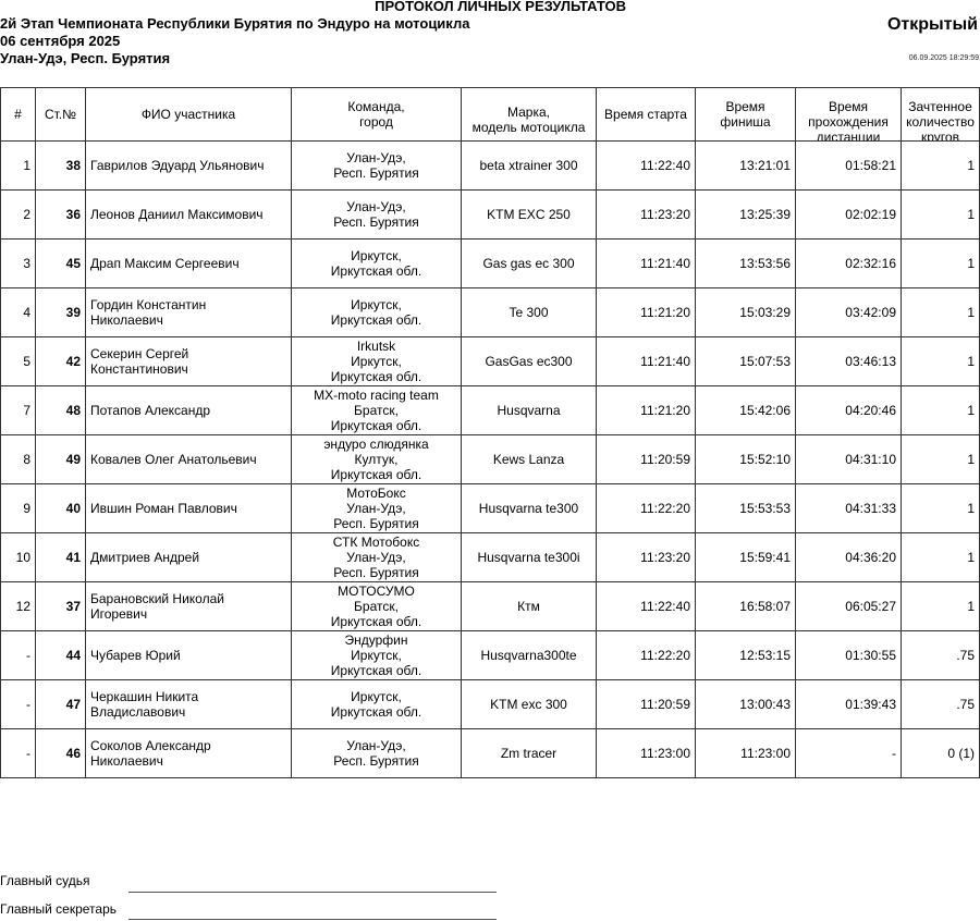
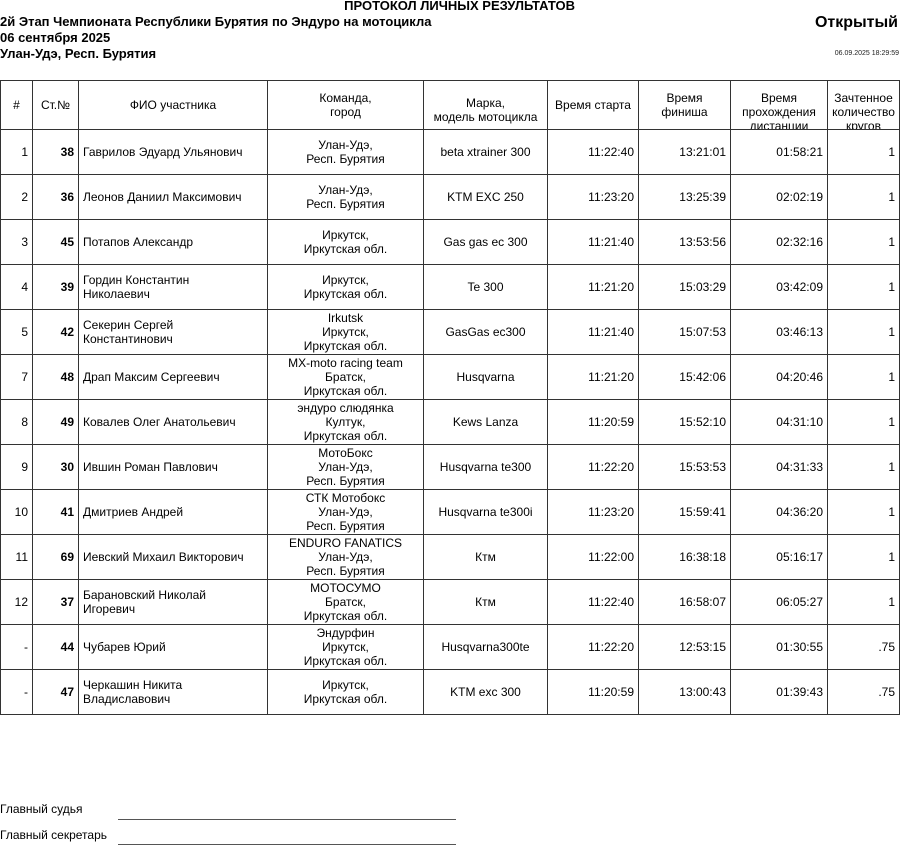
  ПРОТОКОЛ ЛИЧНЫХ РЕЗУЛЬТАТОВ
  2й Этап Чемпионата Республики Бурятия по Эндуро на мотоцикла
  06 сентября 2025
  Улан-Удэ, Респ. Бурятия
  Открытый
  #	Ст.№	ФИО участника	Команда, город	Марка, модель мотоцикла	Время старта	Время финиша	Время прохождения дистанции	Зачтенное количество кругов
  1	38	Гаврилов Эдуард Ульянович	Улан-Удэ, Респ. Бурятия	beta xtrainer 300	11:22:40	13:21:01	01:58:21	1
  2	36	Леонов Даниил Максимович	Улан-Удэ, Респ. Бурятия	KTM EXC 250	11:23:20	13:25:39	02:02:19	1
- 3	45	Драп Максим Сергеевич	Иркутск, Иркутская обл.	Gas gas ec 300	11:21:40	13:53:56	02:32:16	1
+ 3	45	Потапов Александр	Иркутск, Иркутская обл.	Gas gas ec 300	11:21:40	13:53:56	02:32:16	1
  4	39	Гордин Константин Николаевич	Иркутск, Иркутская обл.	Te 300	11:21:20	15:03:29	03:42:09	1
  5	42	Секерин Сергей Константинович	Irkutsk Иркутск, Иркутская обл.	GasGas ec300	11:21:40	15:07:53	03:46:13	1
- 7	48	Потапов Александр	MX-moto racing team Братск, Иркутская обл.	Husqvarna	11:21:20	15:42:06	04:20:46	1
+ 7	48	Драп Максим Сергеевич	MX-moto racing team Братск, Иркутская обл.	Husqvarna	11:21:20	15:42:06	04:20:46	1
  8	49	Ковалев Олег Анатольевич	эндуро слюдянка Култук, Иркутская обл.	Kews Lanza	11:20:59	15:52:10	04:31:10	1
- 9	40	Ившин Роман Павлович	МотоБокс Улан-Удэ, Респ. Бурятия	Husqvarna te300	11:22:20	15:53:53	04:31:33	1
+ 9	30	Ившин Роман Павлович	МотоБокс Улан-Удэ, Респ. Бурятия	Husqvarna te300	11:22:20	15:53:53	04:31:33	1
  10	41	Дмитриев Андрей	СТК Мотобокс Улан-Удэ, Респ. Бурятия	Husqvarna te300i	11:23:20	15:59:41	04:36:20	1
+ 11	69	Иевский Михаил Викторович	ENDURO FANATICS Улан-Удэ, Респ. Бурятия	Ктм	11:22:00	16:38:18	05:16:17	1
  12	37	Барановский Николай Игоревич	МОТОСУМО Братск, Иркутская обл.	Ктм	11:22:40	16:58:07	06:05:27	1
  -	44	Чубарев Юрий	Эндурфин Иркутск, Иркутская обл.	Husqvarna300te	11:22:20	12:53:15	01:30:55	.75
  -	47	Черкашин Никита Владиславович	Иркутск, Иркутская обл.	KTM exc 300	11:20:59	13:00:43	01:39:43	.75
- -	46	Соколов Александр Николаевич	Улан-Удэ, Респ. Бурятия	Zm tracer	11:23:00	11:23:00	-	0 (1)
  Главный судья
  Главный секретарь
